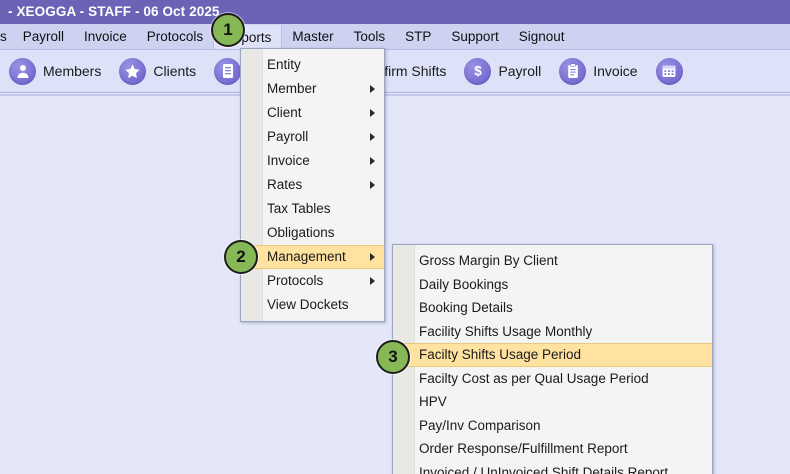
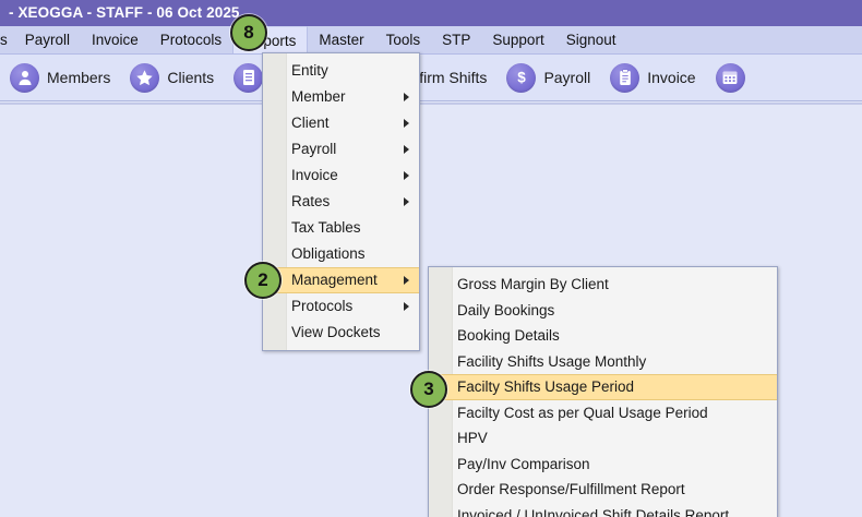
  - XEOGGA - STAFF - 06 Oct 2025
  s
  Payroll
  Invoice
  Protocols
  ports
  Master
  Tools
  STP
  Support
  Signout
  Members
  Clients
  firm Shifts
  $
  Payroll
  Invoice
  Entity
  Member
  Client
  Payroll
  Invoice
  Rates
  Tax Tables
  Obligations
  Management
  Protocols
  View Dockets
  Gross Margin By Client
  Daily Bookings
  Booking Details
  Facility Shifts Usage Monthly
  Facilty Shifts Usage Period
  Facilty Cost as per Qual Usage Period
  HPV
  Pay/Inv Comparison
  Order Response/Fulfillment Report
  Invoiced / UnInvoiced Shift Details Report
- 1
+ 8
  2
  3
